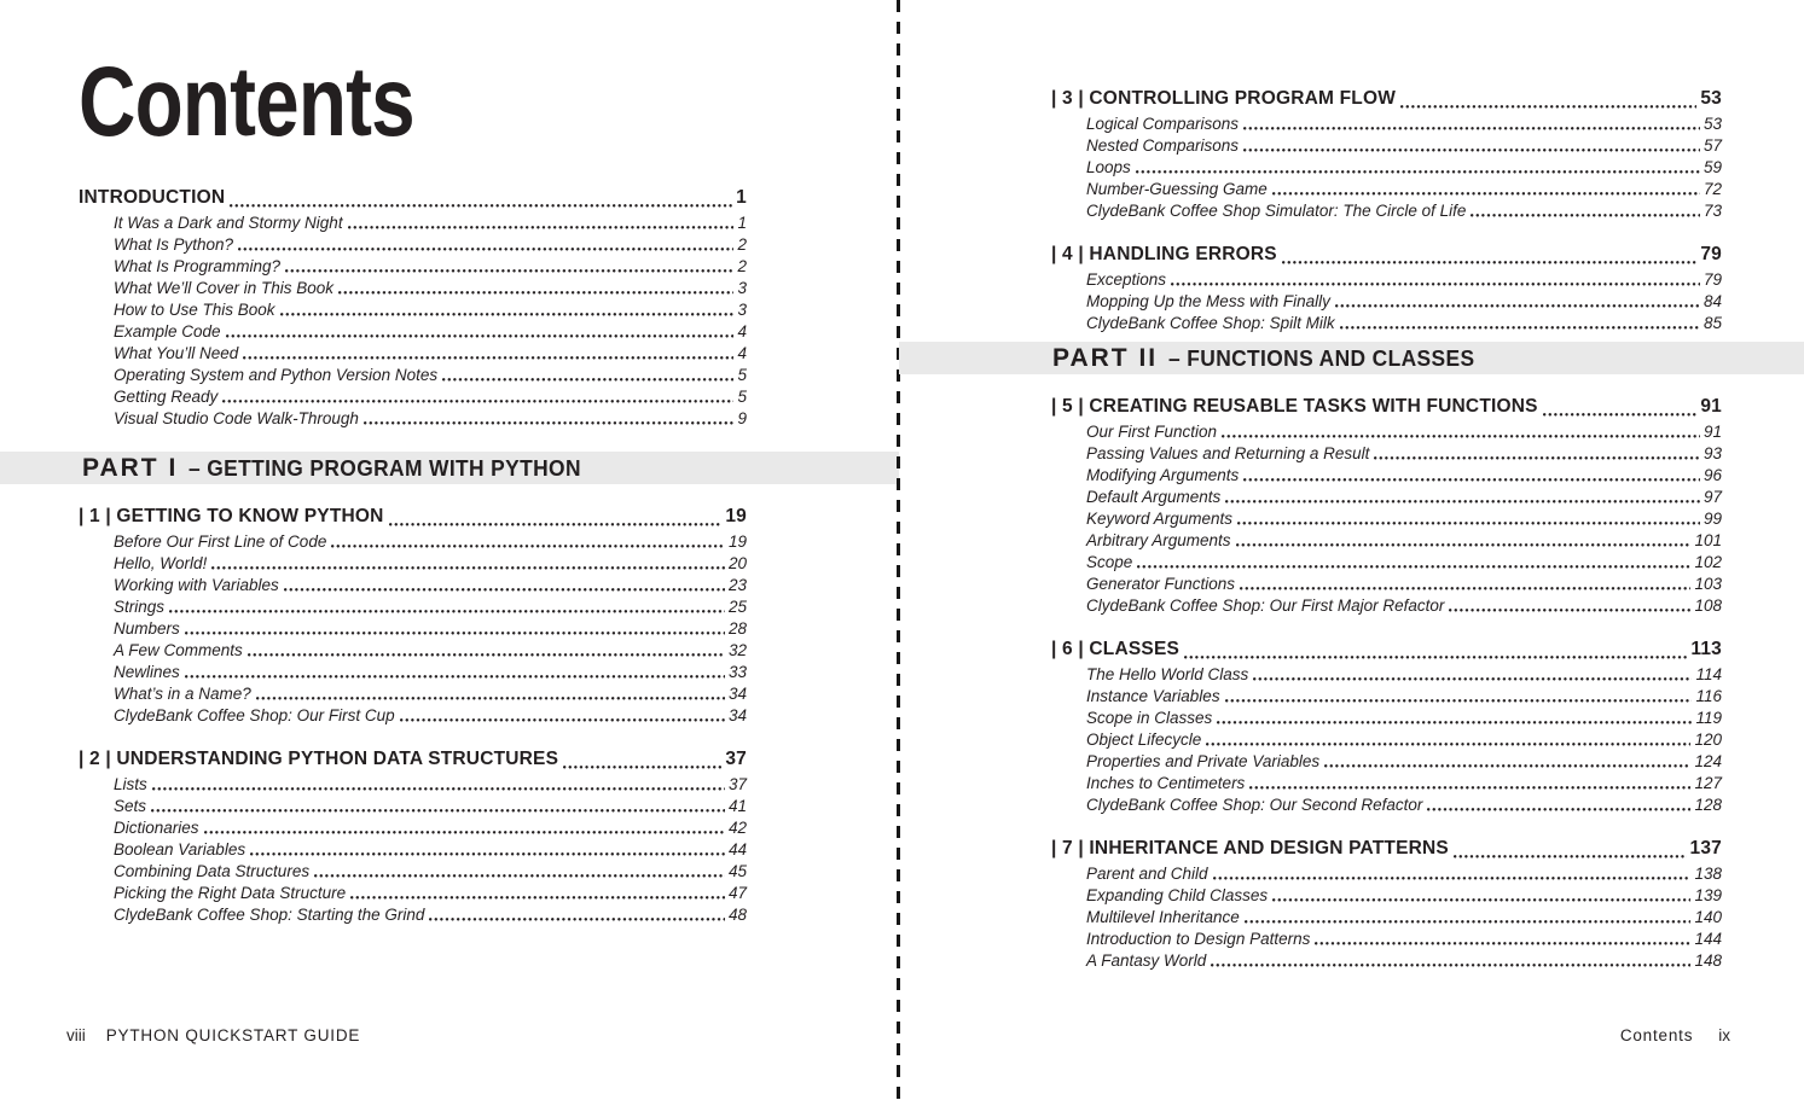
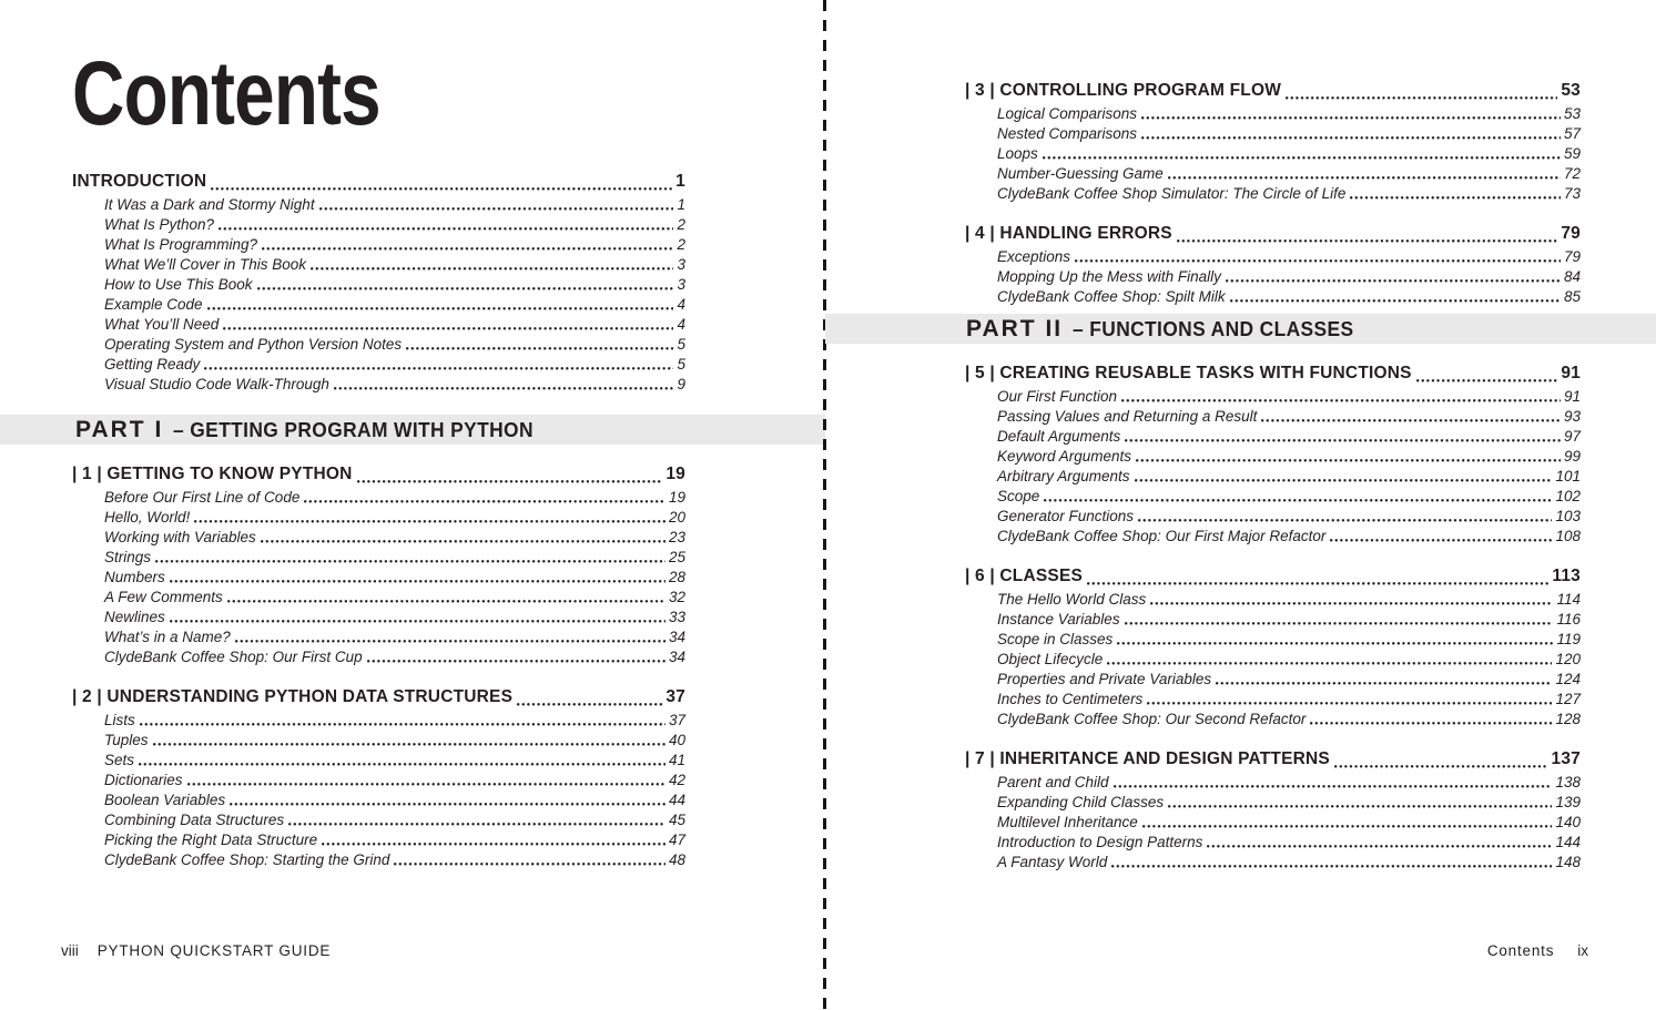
  Contents
  INTRODUCTION
  1
  It Was a Dark and Stormy Night
  1
  What Is Python?
  2
  What Is Programming?
  2
  What We’ll Cover in This Book
  3
  How to Use This Book
  3
  Example Code
  4
  What You’ll Need
  4
  Operating System and Python Version Notes
  5
  Getting Ready
  5
  Visual Studio Code Walk-Through
  9
  PART I
  – GETTING PROGRAM WITH PYTHON
  | 1 | GETTING TO KNOW PYTHON
  19
  Before Our First Line of Code
  19
  Hello, World!
  20
  Working with Variables
  23
  Strings
  25
  Numbers
  28
  A Few Comments
  32
  Newlines
  33
  What’s in a Name?
  34
  ClydeBank Coffee Shop: Our First Cup
  34
  | 2 | UNDERSTANDING PYTHON DATA STRUCTURES
  37
  Lists
  37
+ Tuples
+ 40
  Sets
  41
  Dictionaries
  42
  Boolean Variables
  44
  Combining Data Structures
  45
  Picking the Right Data Structure
  47
  ClydeBank Coffee Shop: Starting the Grind
  48
  viii
  PYTHON QUICKSTART GUIDE
  | 3 | CONTROLLING PROGRAM FLOW
  53
  Logical Comparisons
  53
  Nested Comparisons
  57
  Loops
  59
  Number-Guessing Game
  72
  ClydeBank Coffee Shop Simulator: The Circle of Life
  73
  | 4 | HANDLING ERRORS
  79
  Exceptions
  79
  Mopping Up the Mess with Finally
  84
  ClydeBank Coffee Shop: Spilt Milk
  85
  PART II
  – FUNCTIONS AND CLASSES
  | 5 | CREATING REUSABLE TASKS WITH FUNCTIONS
  91
  Our First Function
  91
  Passing Values and Returning a Result
  93
- Modifying Arguments
- 96
  Default Arguments
  97
  Keyword Arguments
  99
  Arbitrary Arguments
  101
  Scope
  102
  Generator Functions
  103
  ClydeBank Coffee Shop: Our First Major Refactor
  108
  | 6 | CLASSES
  113
  The Hello World Class
  114
  Instance Variables
  116
  Scope in Classes
  119
  Object Lifecycle
  120
  Properties and Private Variables
  124
  Inches to Centimeters
  127
  ClydeBank Coffee Shop: Our Second Refactor
  128
  | 7 | INHERITANCE AND DESIGN PATTERNS
  137
  Parent and Child
  138
  Expanding Child Classes
  139
  Multilevel Inheritance
  140
  Introduction to Design Patterns
  144
  A Fantasy World
  148
  Contents
  ix
